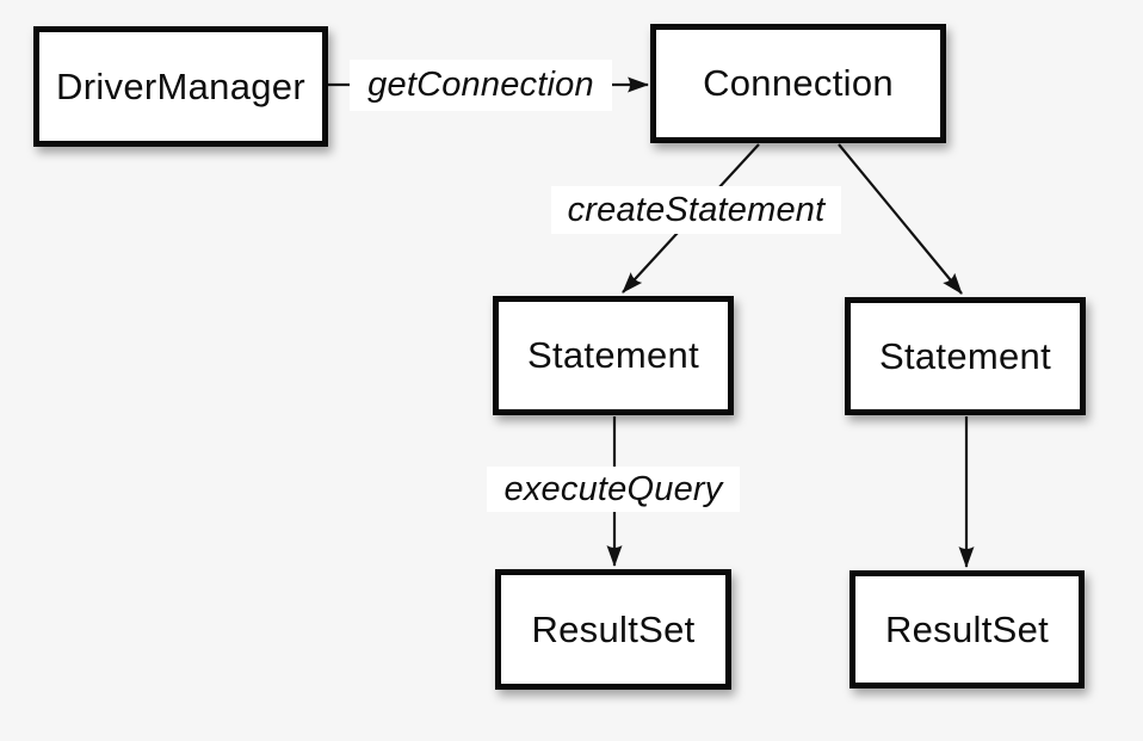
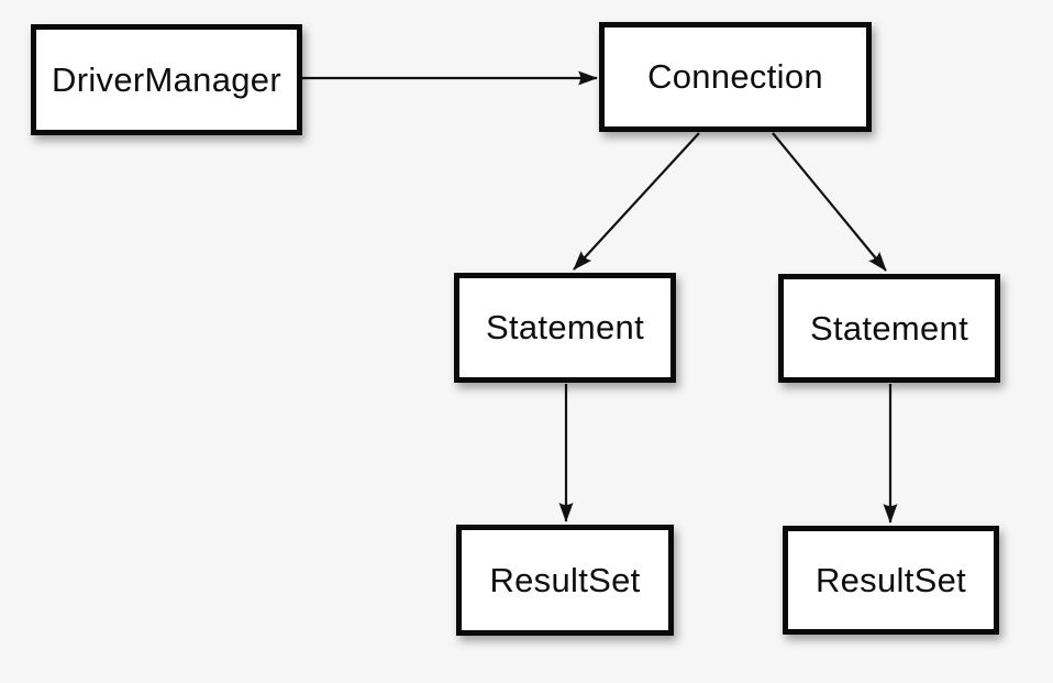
  DriverManager
  Connection
  Statement
  Statement
  ResultSet
  ResultSet
- getConnection
- createStatement
- executeQuery
